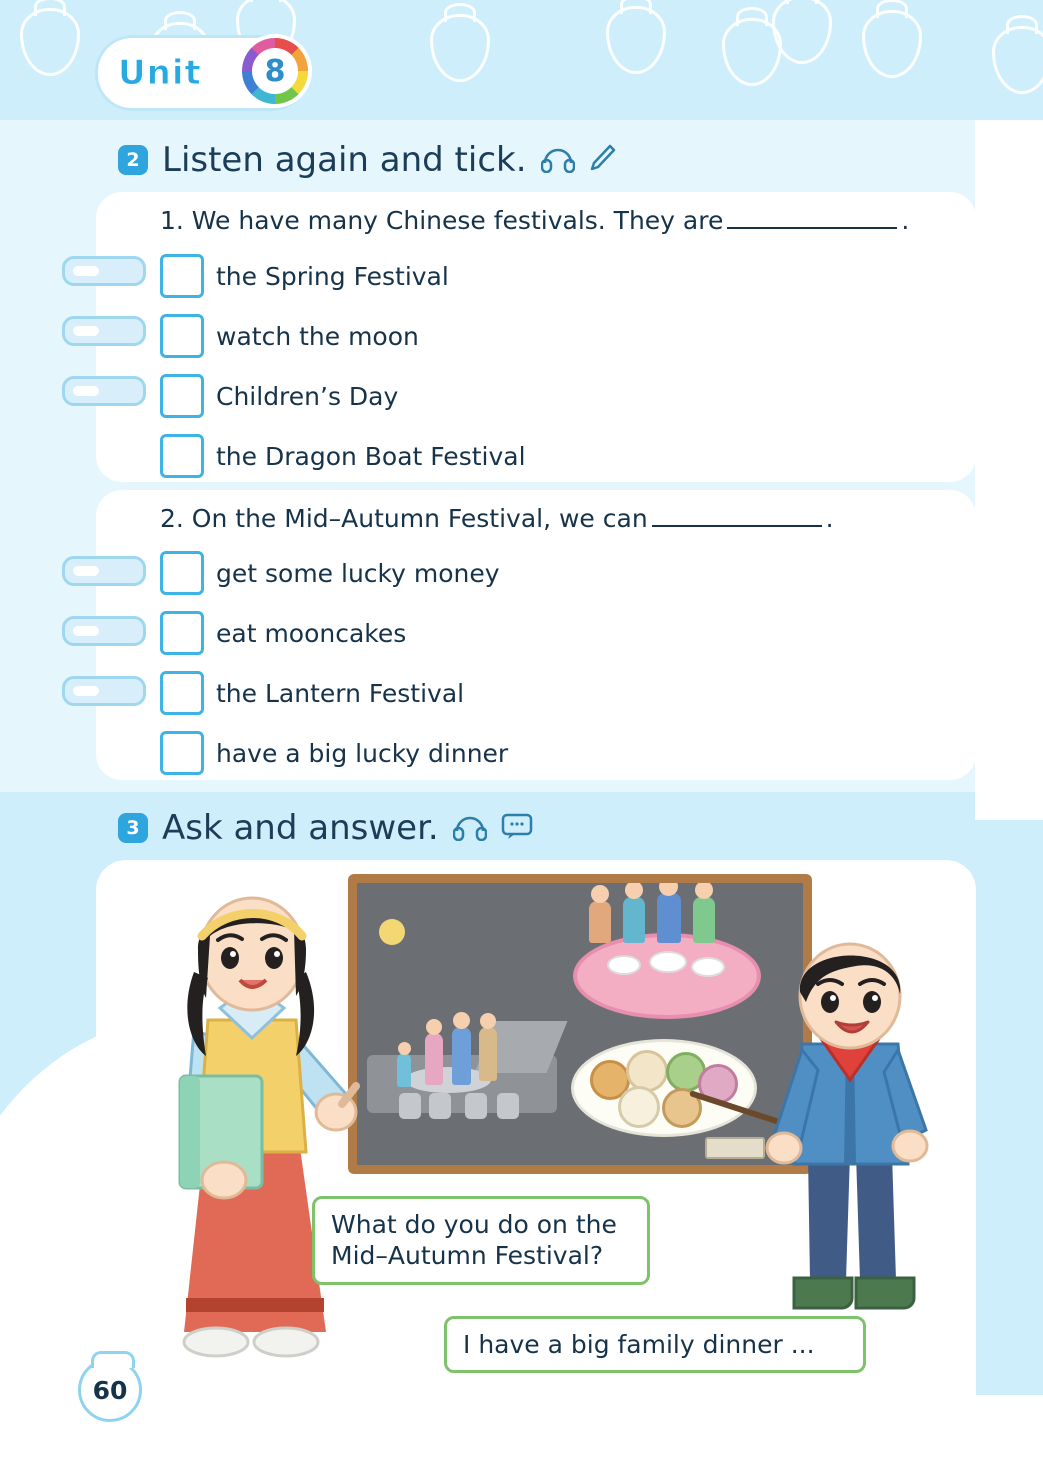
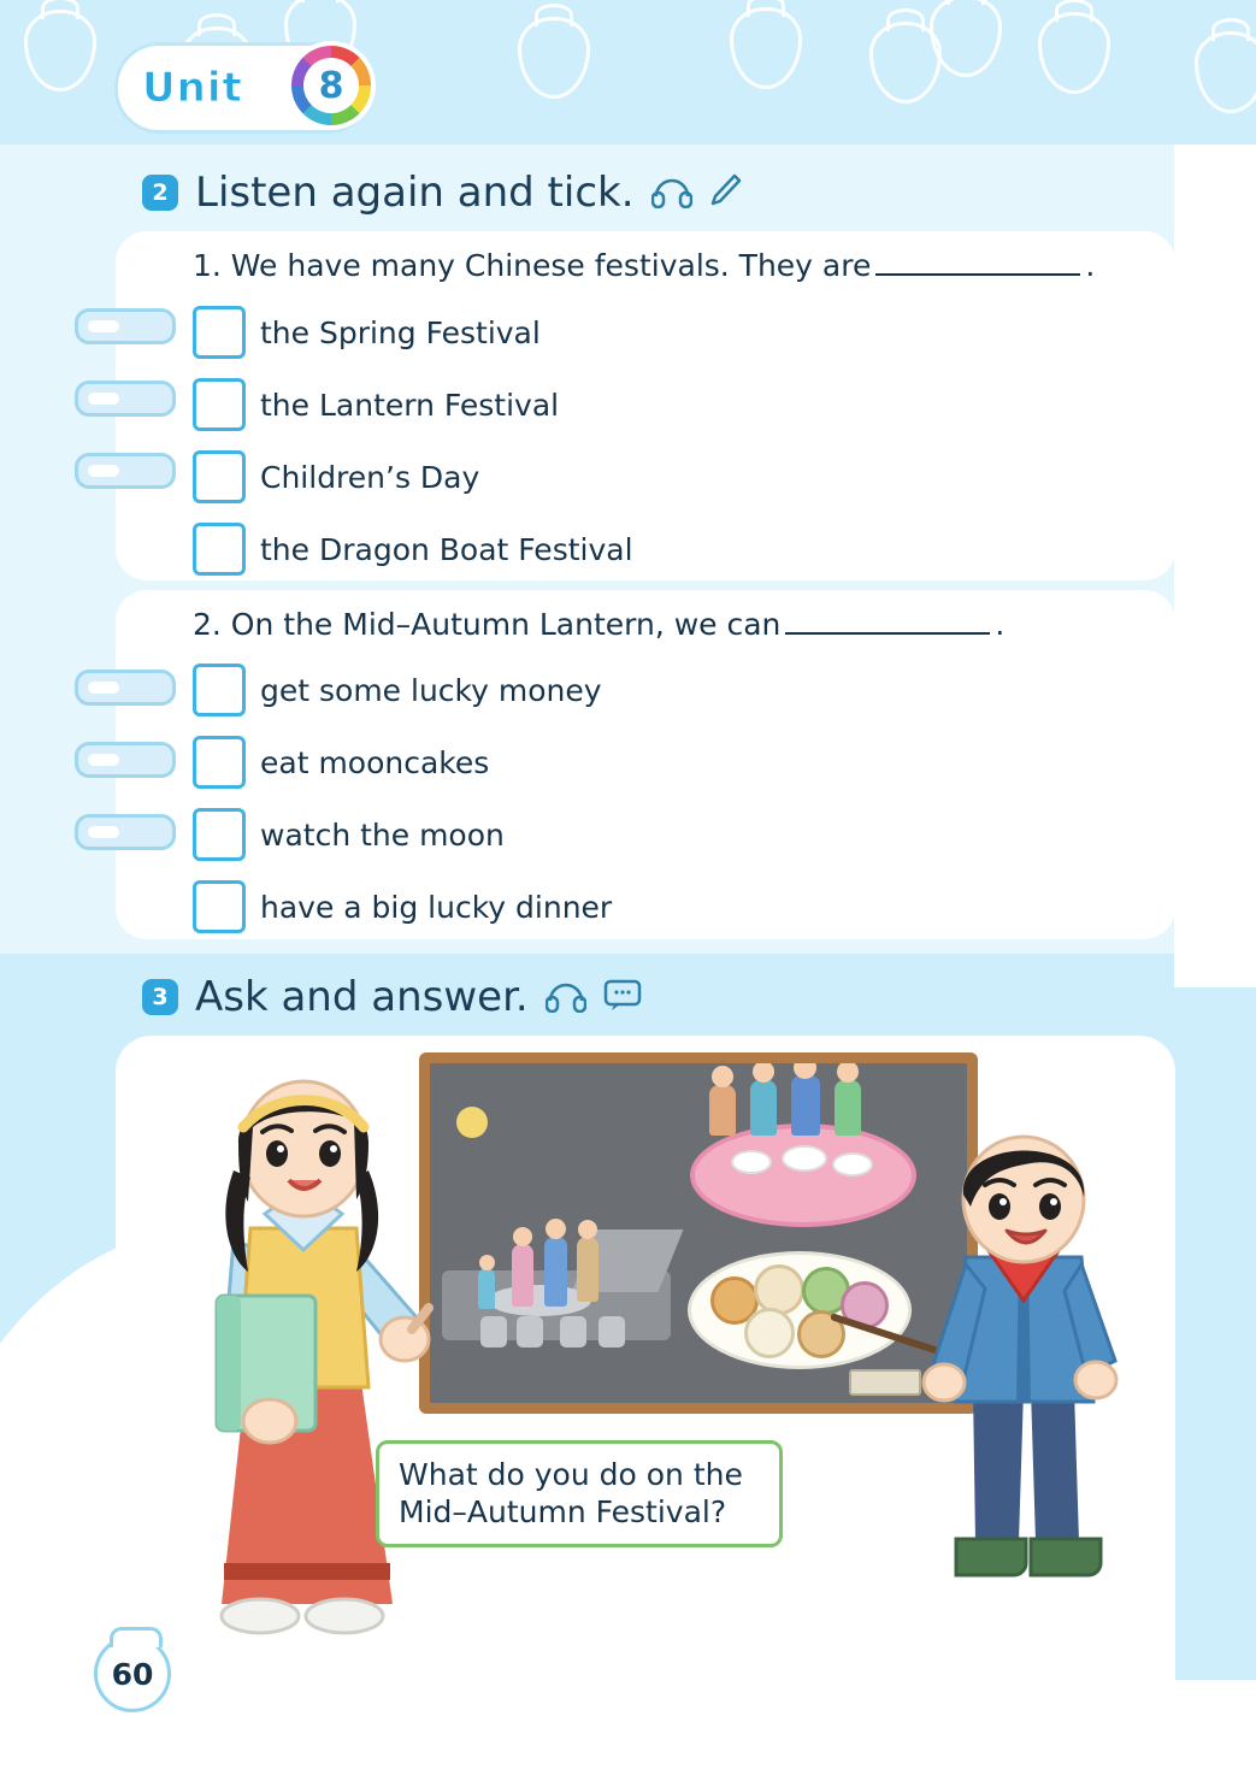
  Unit
  8
  2
  Listen again and tick.
  1. We have many Chinese festivals. They are .
  the Spring Festival
- watch the moon
+ the Lantern Festival
  Children’s Day
  the Dragon Boat Festival
- 2. On the Mid–Autumn Festival, we can .
+ 2. On the Mid–Autumn Lantern, we can .
  get some lucky money
  eat mooncakes
- the Lantern Festival
+ watch the moon
  have a big lucky dinner
  3
  Ask and answer.
  What do you do on the
  Mid–Autumn Festival?
- I have a big family dinner ...
  60
